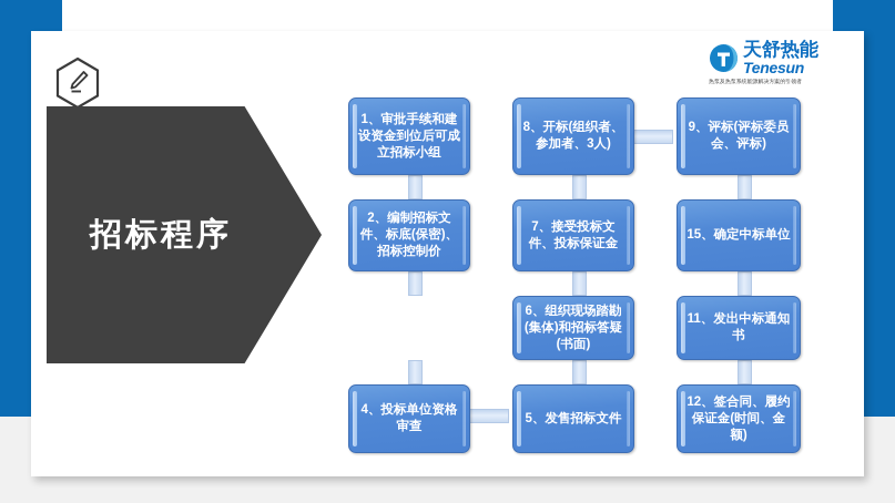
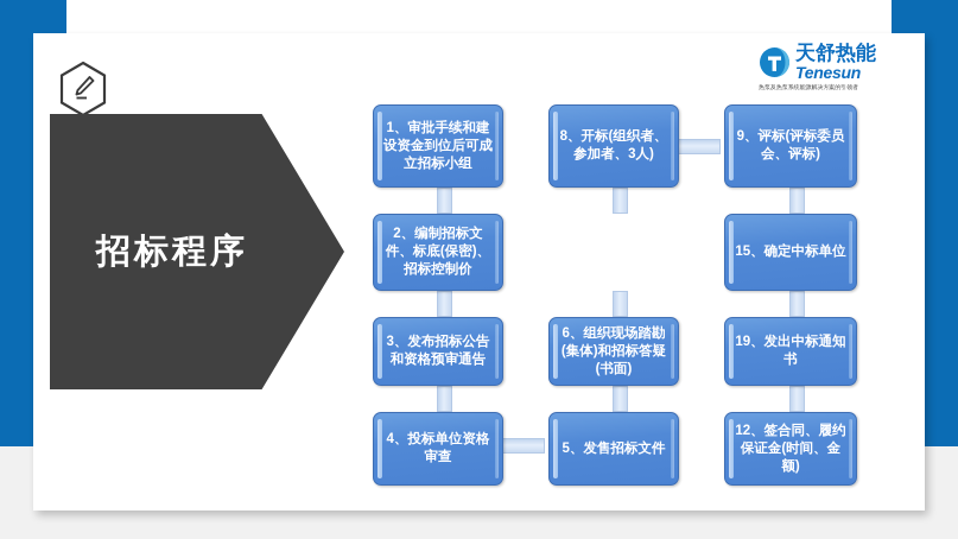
  天舒热能
  Tenesun
  招标程序
  1、审批手续和建设资金到位后可成立招标小组
  2、编制招标文件、标底(保密)、招标控制价
+ 3、发布招标公告和资格预审通告
  4、投标单位资格审查
  8、开标(组织者、参加者、3人)
- 7、接受投标文件、投标保证金
  6、组织现场踏勘(集体)和招标答疑(书面)
  5、发售招标文件
  9、评标(评标委员会、评标)
  15、确定中标单位
- 11、发出中标通知书
+ 19、发出中标通知书
  12、签合同、履约保证金(时间、金额)
